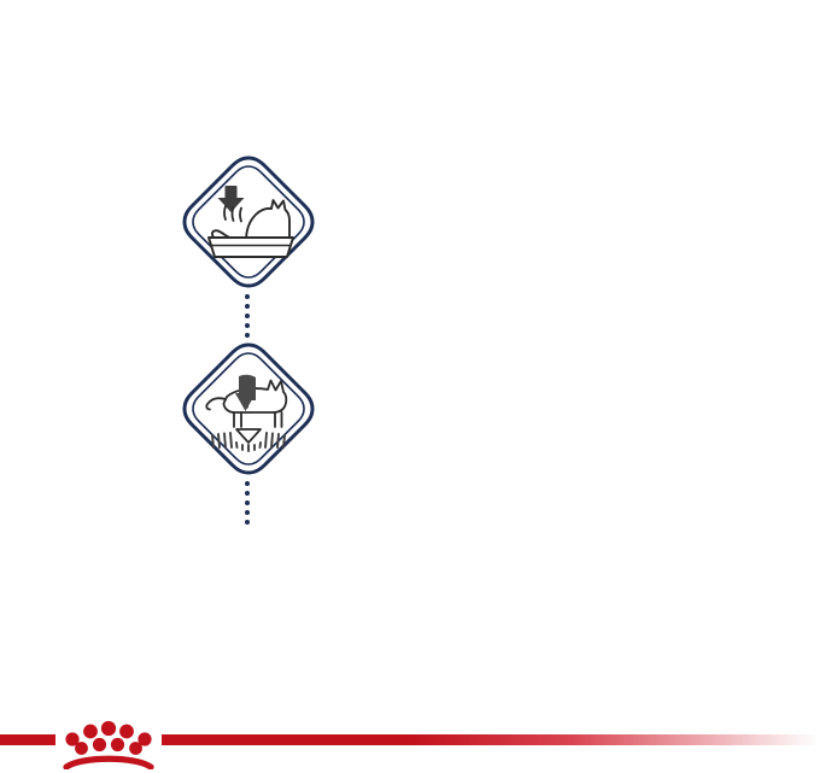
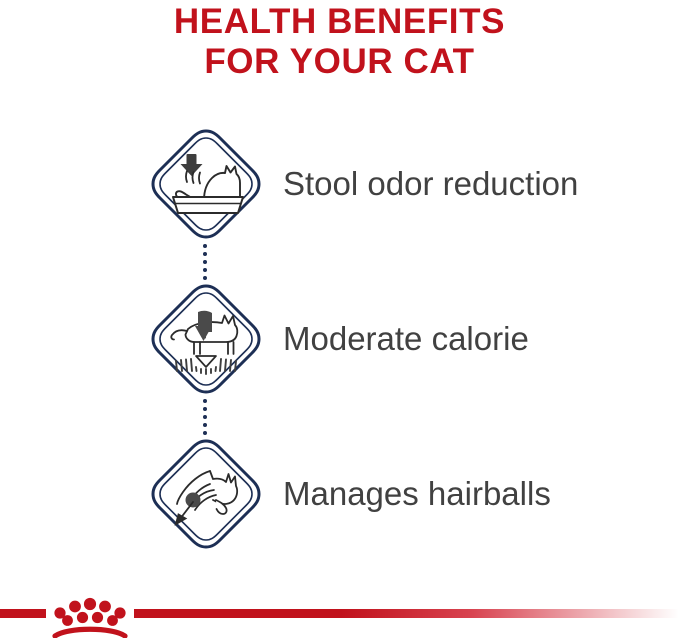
+ HEALTH BENEFITS
+ FOR YOUR CAT
+ Stool odor reduction
+ Moderate calorie
+ Manages hairballs
